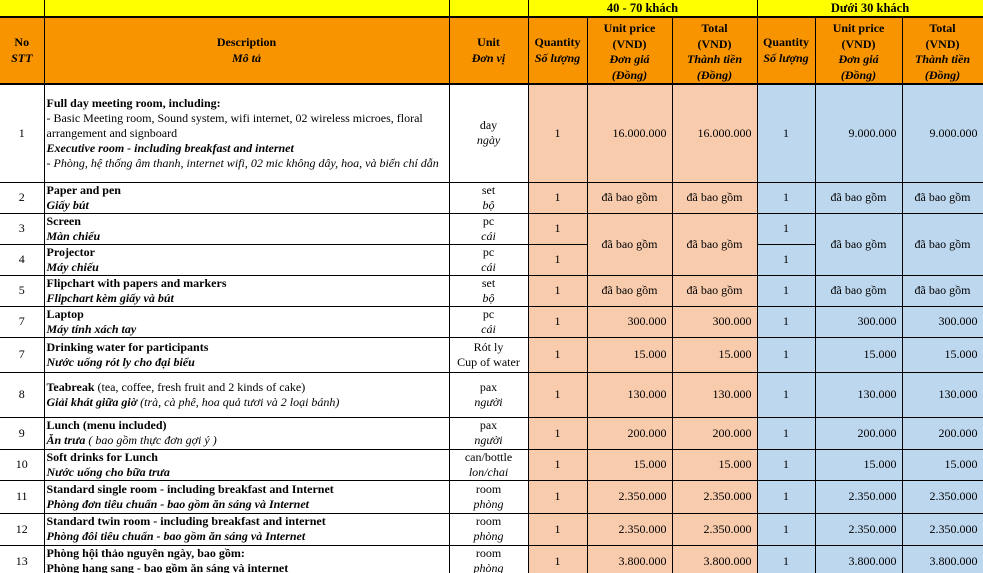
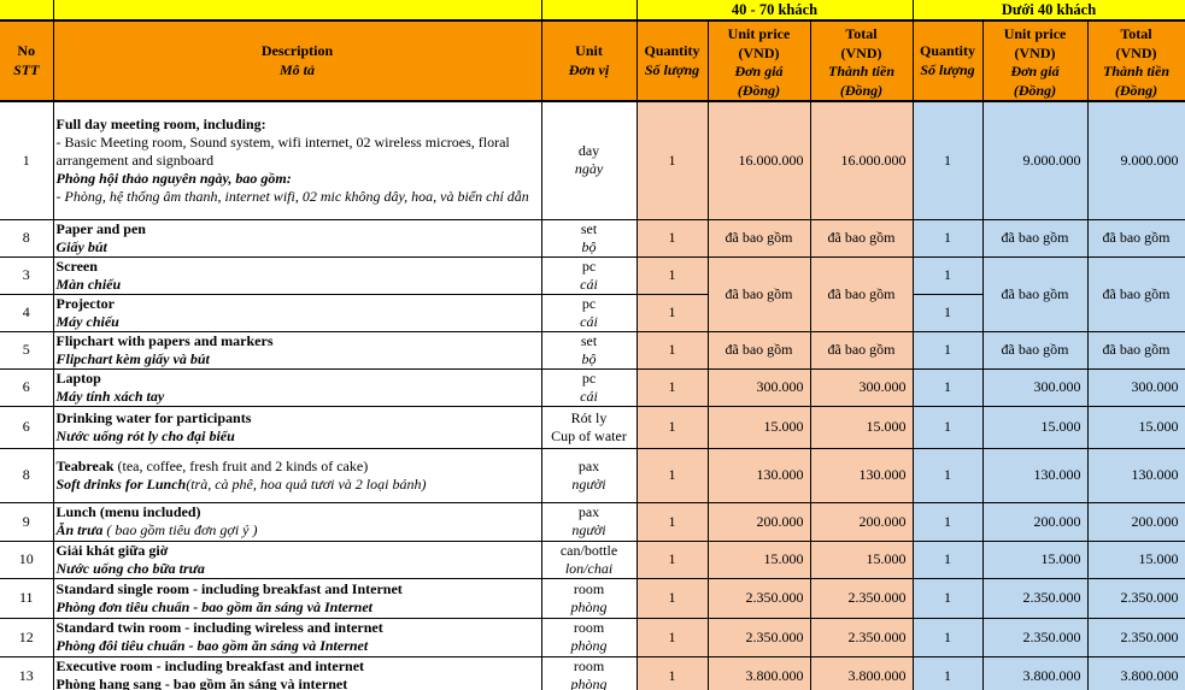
- 			40 - 70 khách	Dưới 30 khách
+ 			40 - 70 khách	Dưới 40 khách
  No STT	Description Mô tả	Unit Đơn vị	Quantity Số lượng	Unit price (VND) Đơn giá (Đồng)	Total (VND) Thành tiền (Đồng)	Quantity Số lượng	Unit price (VND) Đơn giá (Đồng)	Total (VND) Thành tiền (Đồng)
- 1	Full day meeting room, including:- Basic Meeting room, Sound system, wifi internet, 02 wireless microes, floral arrangement and signboardExecutive room - including breakfast and internet- Phòng, hệ thống âm thanh, internet wifi, 02 mic không dây, hoa, và biển chỉ dẫn	dayngày	1	16.000.000	16.000.000	1	9.000.000	9.000.000
+ 1	Full day meeting room, including:- Basic Meeting room, Sound system, wifi internet, 02 wireless microes, floral arrangement and signboardPhòng hội thảo nguyên ngày, bao gồm:- Phòng, hệ thống âm thanh, internet wifi, 02 mic không dây, hoa, và biển chỉ dẫn	dayngày	1	16.000.000	16.000.000	1	9.000.000	9.000.000
- 2	Paper and penGiấy bút	setbộ	1	đã bao gồm	đã bao gồm	1	đã bao gồm	đã bao gồm
+ 8	Paper and penGiấy bút	setbộ	1	đã bao gồm	đã bao gồm	1	đã bao gồm	đã bao gồm
  3	ScreenMàn chiếu	pccái	1	đã bao gồm	đã bao gồm	1	đã bao gồm	đã bao gồm
  4	ProjectorMáy chiếu	pccái	1	1
  5	Flipchart with papers and markersFlipchart kèm giấy và bút	setbộ	1	đã bao gồm	đã bao gồm	1	đã bao gồm	đã bao gồm
- 7	LaptopMáy tính xách tay	pccái	1	300.000	300.000	1	300.000	300.000
+ 6	LaptopMáy tính xách tay	pccái	1	300.000	300.000	1	300.000	300.000
- 7	Drinking water for participantsNước uống rót ly cho đại biểu	Rót lyCup of water	1	15.000	15.000	1	15.000	15.000
+ 6	Drinking water for participantsNước uống rót ly cho đại biểu	Rót lyCup of water	1	15.000	15.000	1	15.000	15.000
- 8	Teabreak (tea, coffee, fresh fruit and 2 kinds of cake)Giải khát giữa giờ (trà, cà phê, hoa quả tươi và 2 loại bánh)	paxngười	1	130.000	130.000	1	130.000	130.000
+ 8	Teabreak (tea, coffee, fresh fruit and 2 kinds of cake)Soft drinks for Lunch(trà, cà phê, hoa quả tươi và 2 loại bánh)	paxngười	1	130.000	130.000	1	130.000	130.000
- 9	Lunch (menu included)Ăn trưa ( bao gồm thực đơn gợi ý )	paxngười	1	200.000	200.000	1	200.000	200.000
+ 9	Lunch (menu included)Ăn trưa ( bao gồm tiêu đơn gợi ý )	paxngười	1	200.000	200.000	1	200.000	200.000
- 10	Soft drinks for LunchNước uống cho bữa trưa	can/bottlelon/chai	1	15.000	15.000	1	15.000	15.000
+ 10	Giải khát giữa giờ Nước uống cho bữa trưa	can/bottlelon/chai	1	15.000	15.000	1	15.000	15.000
  11	Standard single room - including breakfast and InternetPhòng đơn tiêu chuẩn - bao gồm ăn sáng và Internet	roomphòng	1	2.350.000	2.350.000	1	2.350.000	2.350.000
- 12	Standard twin room - including breakfast and internetPhòng đôi tiêu chuẩn - bao gồm ăn sáng và Internet	roomphòng	1	2.350.000	2.350.000	1	2.350.000	2.350.000
+ 12	Standard twin room - including wireless and internetPhòng đôi tiêu chuẩn - bao gồm ăn sáng và Internet	roomphòng	1	2.350.000	2.350.000	1	2.350.000	2.350.000
- 13	Phòng hội thảo nguyên ngày, bao gồm:Phòng hạng sang - bao gồm ăn sáng và internet	roomphòng	1	3.800.000	3.800.000	1	3.800.000	3.800.000
+ 13	Executive room - including breakfast and internetPhòng hạng sang - bao gồm ăn sáng và internet	roomphòng	1	3.800.000	3.800.000	1	3.800.000	3.800.000
